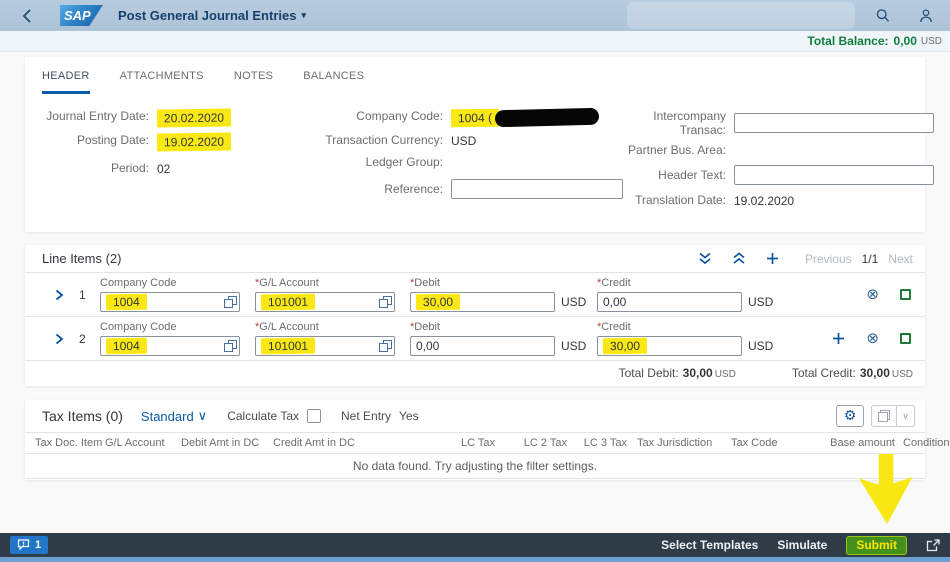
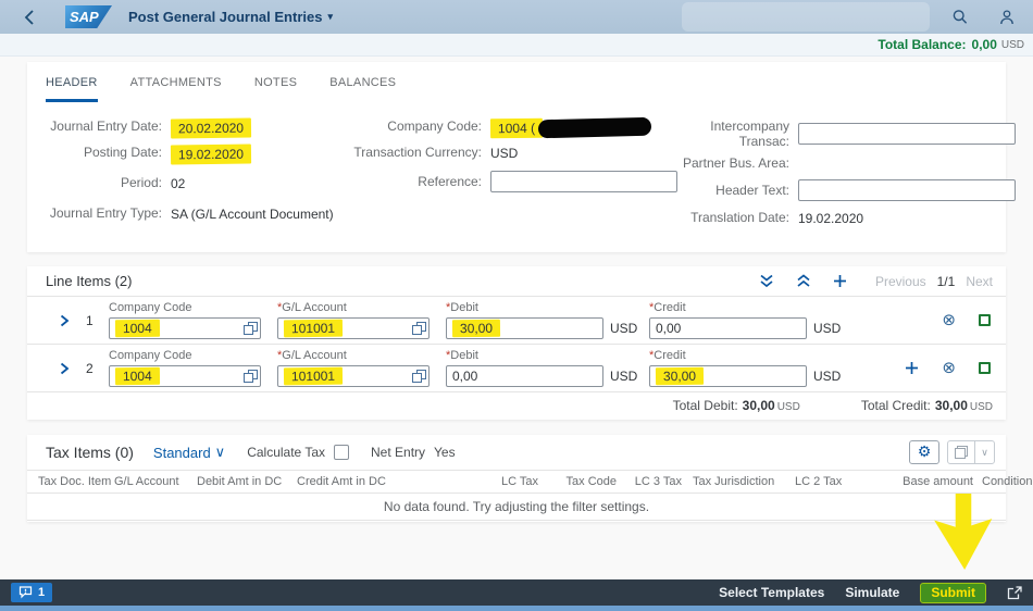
  SAP
  Post General Journal Entries
  ▾
  Total Balance:
  0,00
  USD
  HEADER
  ATTACHMENTS
  NOTES
  BALANCES
  Journal Entry Date:
  20.02.2020
  Posting Date:
  19.02.2020
  Period:
  02
+ Journal Entry Type:
+ SA (G/L Account Document)
  Company Code:
  1004 (
  Transaction Currency:
  USD
- Ledger Group:
  Reference:
  Intercompany Transac:
  Partner Bus. Area:
  Header Text:
  Translation Date:
  19.02.2020
  Line Items (2)
  Previous
  1/1
  Next
  1
  Company Code
  1004
  *G/L Account
  101001
  *Debit
  30,00
  USD
  *Credit
  0,00
  USD
  ⊗
  2
  Company Code
  1004
  *G/L Account
  101001
  *Debit
  0,00
  USD
  *Credit
  30,00
  USD
  ⊗
  Total Debit: 30,00 USD
  Total Credit: 30,00 USD
  Tax Items (0)
  Standard
  ∨
  Calculate Tax
  Net Entry
  Yes
  ⚙
  ∨
  Tax Doc. Item
  G/L Account
  Debit Amt in DC
  Credit Amt in DC
  LC Tax
- LC 2 Tax
+ Tax Code
  LC 3 Tax
  Tax Jurisdiction
- Tax Code
+ LC 2 Tax
  Base amount
  No data found. Try adjusting the filter settings.
  1
  Select Templates
  Simulate
  Submit
